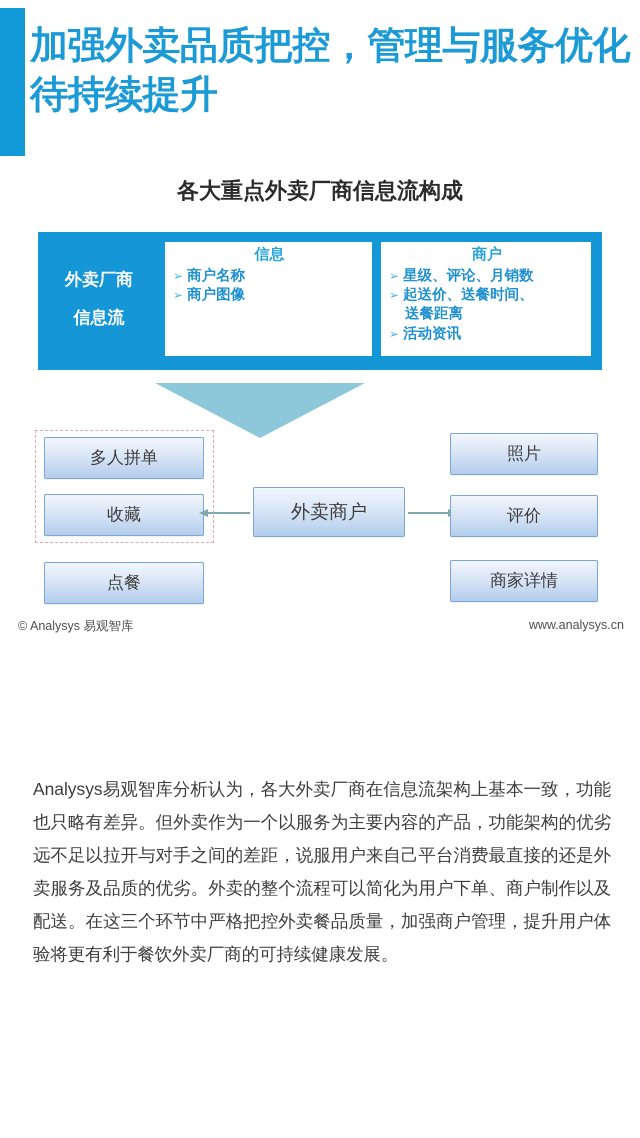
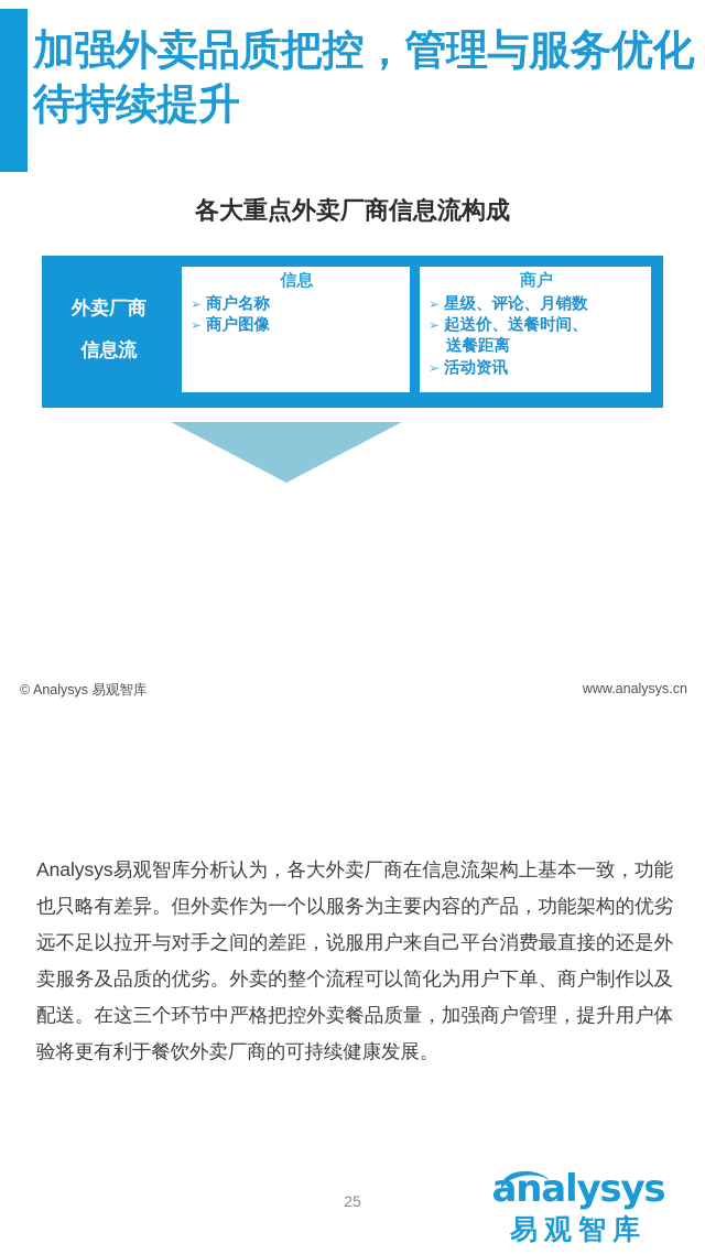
  加强外卖品质把控，管理与服务优化待持续提升
  各大重点外卖厂商信息流构成
  外卖厂商
  信息流
  信息
  ➢
  商户名称
  ➢
  商户图像
  商户
  ➢
  星级、评论、月销数
  ➢
  起送价、送餐时间、
  送餐距离
  ➢
  活动资讯
- 多人拼单
- 收藏
- 点餐
- 外卖商户
- 照片
- 评价
- 商家详情
  © Analysys 易观智库
  www.analysys.cn
  Analysys易观智库分析认为，各大外卖厂商在信息流架构上基本一致，功能也只略有差异。但外卖作为一个以服务为主要内容的产品，功能架构的优劣远不足以拉开与对手之间的差距，说服用户来自己平台消费最直接的还是外卖服务及品质的优劣。外卖的整个流程可以简化为用户下单、商户制作以及配送。在这三个环节中严格把控外卖餐品质量，加强商户管理，提升用户体验将更有利于餐饮外卖厂商的可持续健康发展。
+ 25
+ analysys
+ 易观智库
